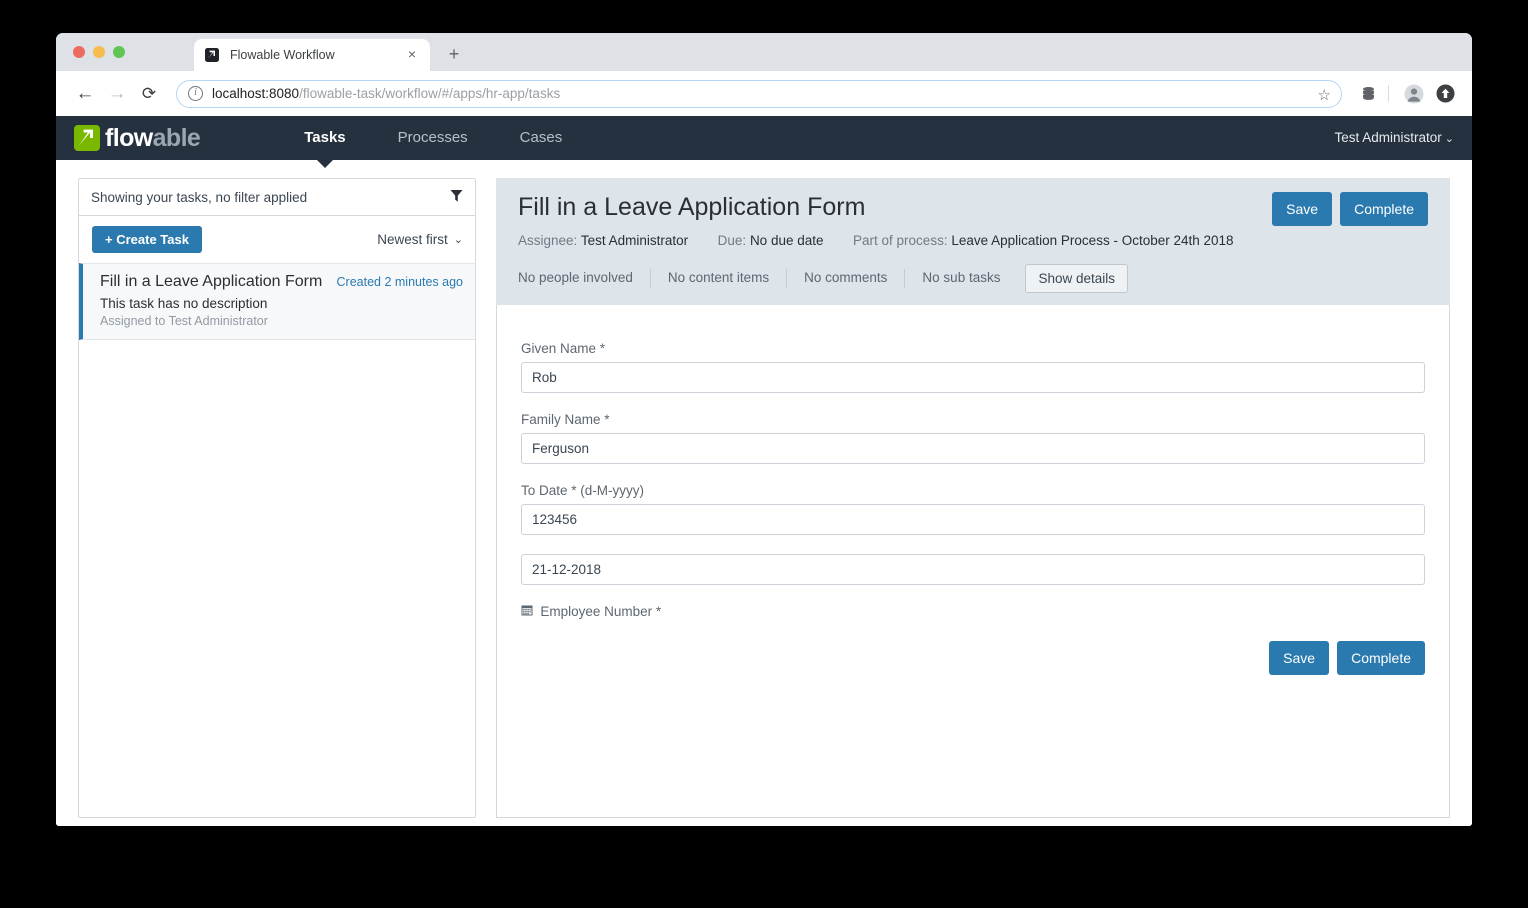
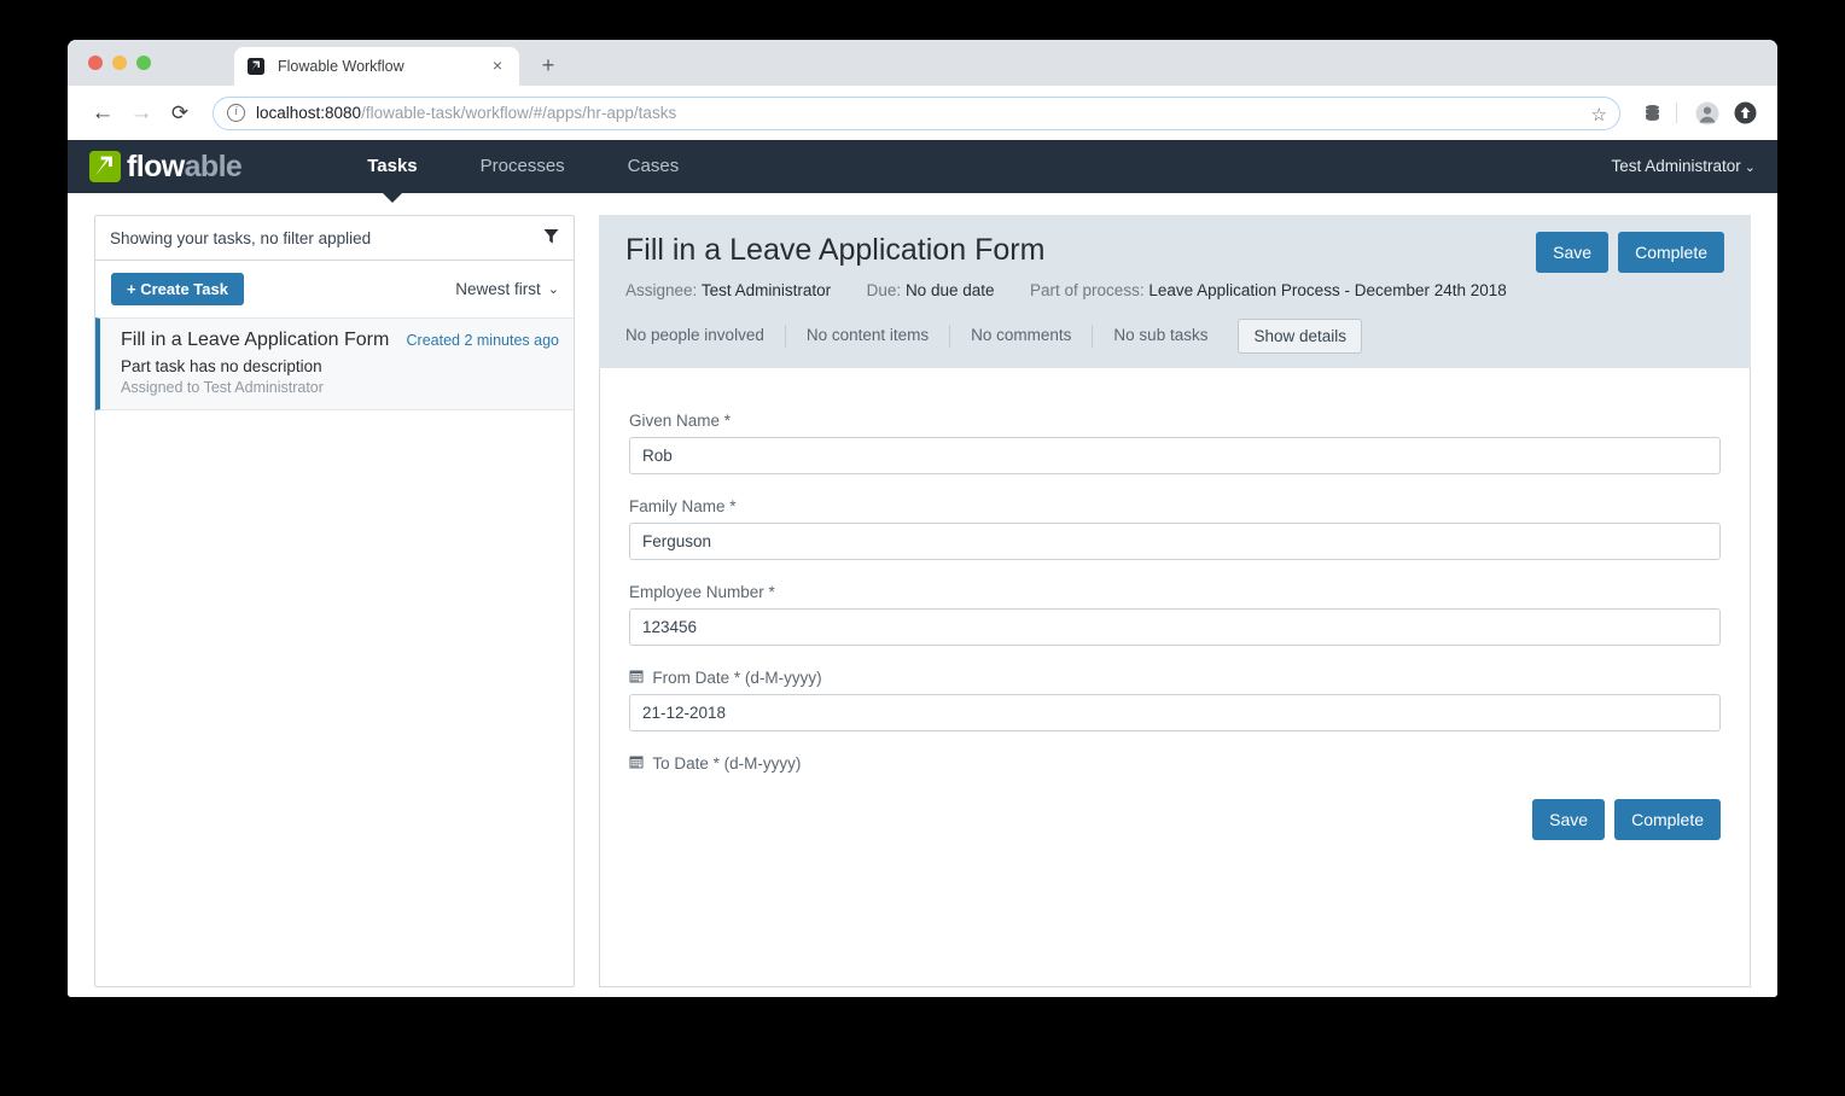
  Flowable Workflow
  ×
  +
  ←
  →
  ⟳
  i
  localhost:8080/flowable-task/workflow/#/apps/hr-app/tasks
  ☆
  flowable
  Tasks
  Processes
  Cases
  Test Administrator ⌄
  Showing your tasks, no filter applied
  + Create Task
  Newest first
  ⌄
  Fill in a Leave Application Form
  Created 2 minutes ago
- This task has no description
+ Part task has no description
  Assigned to Test Administrator
  Fill in a Leave Application Form
- Assignee: Test Administrator Due: No due date Part of process: Leave Application Process - October 24th 2018
+ Assignee: Test Administrator Due: No due date Part of process: Leave Application Process - December 24th 2018
  Save
  Complete
  No people involved
  No content items
  No comments
  No sub tasks
  Show details
  Given Name *
  Rob
  Family Name *
  Ferguson
- To Date * (d-M-yyyy)
+ Employee Number *
  123456
+ From Date * (d-M-yyyy)
  21-12-2018
- Employee Number *
+ To Date * (d-M-yyyy)
  Save
  Complete
